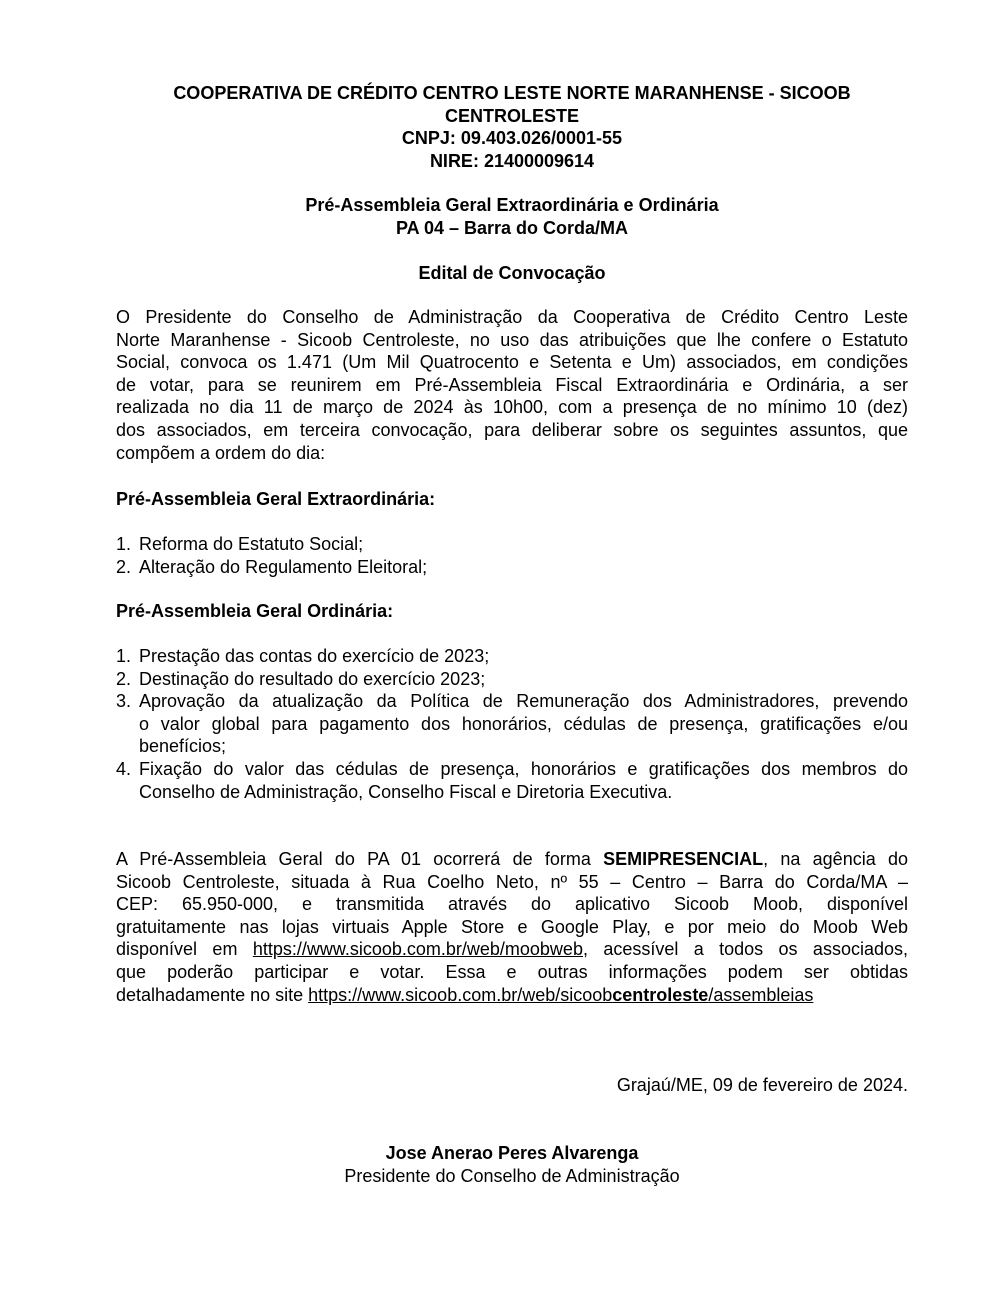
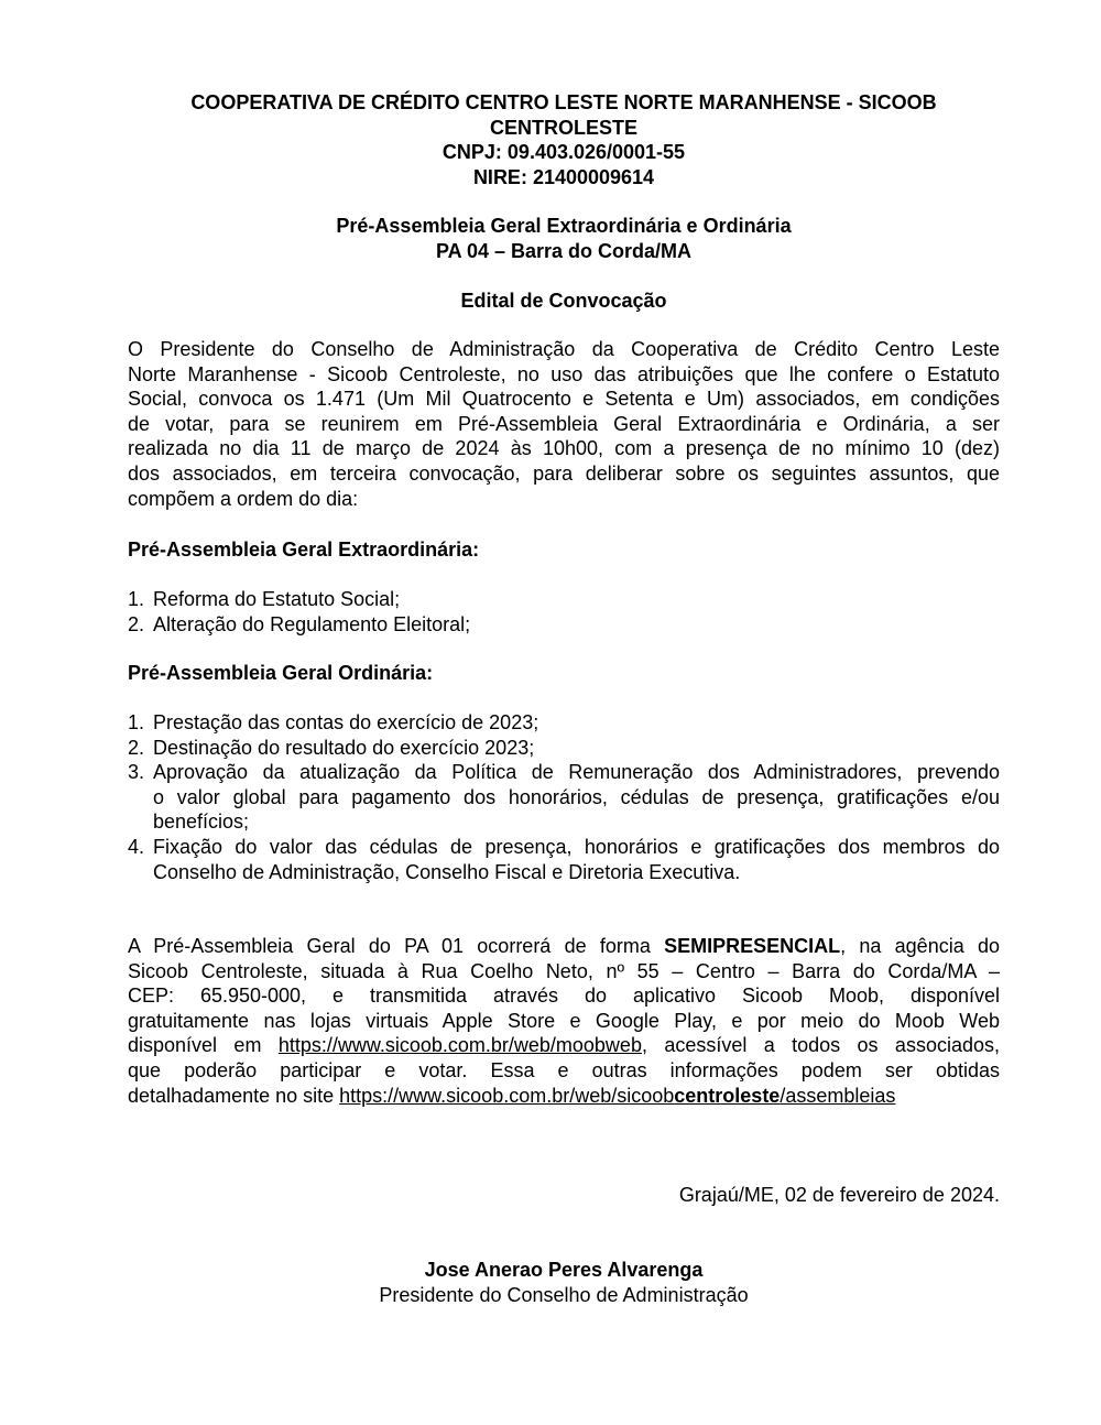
  COOPERATIVA DE CRÉDITO CENTRO LESTE NORTE MARANHENSE - SICOOB
  CENTROLESTE
  CNPJ: 09.403.026/0001-55
  NIRE: 21400009614
  Pré-Assembleia Geral Extraordinária e Ordinária
  PA 04 – Barra do Corda/MA
  Edital de Convocação
  O Presidente do Conselho de Administração da Cooperativa de Crédito Centro Leste
  Norte Maranhense - Sicoob Centroleste, no uso das atribuições que lhe confere o Estatuto
  Social, convoca os 1.471 (Um Mil Quatrocento e Setenta e Um) associados, em condições
- de votar, para se reunirem em Pré-Assembleia Fiscal Extraordinária e Ordinária, a ser
+ de votar, para se reunirem em Pré-Assembleia Geral Extraordinária e Ordinária, a ser
  realizada no dia 11 de março de 2024 às 10h00, com a presença de no mínimo 10 (dez)
  dos associados, em terceira convocação, para deliberar sobre os seguintes assuntos, que
  compõem a ordem do dia:
  Pré-Assembleia Geral Extraordinária:
  1.
  Reforma do Estatuto Social;
  2.
  Alteração do Regulamento Eleitoral;
  Pré-Assembleia Geral Ordinária:
  1.
  Prestação das contas do exercício de 2023;
  2.
  Destinação do resultado do exercício 2023;
  3.
  Aprovação da atualização da Política de Remuneração dos Administradores, prevendo
  o valor global para pagamento dos honorários, cédulas de presença, gratificações e/ou
  benefícios;
  4.
  Fixação do valor das cédulas de presença, honorários e gratificações dos membros do
  Conselho de Administração, Conselho Fiscal e Diretoria Executiva.
  A Pré-Assembleia Geral do PA 01 ocorrerá de forma SEMIPRESENCIAL, na agência do
  Sicoob Centroleste, situada à Rua Coelho Neto, nº 55 – Centro – Barra do Corda/MA –
  CEP: 65.950-000, e transmitida através do aplicativo Sicoob Moob, disponível
  gratuitamente nas lojas virtuais Apple Store e Google Play, e por meio do Moob Web
  disponível em https://www.sicoob.com.br/web/moobweb, acessível a todos os associados,
  que poderão participar e votar. Essa e outras informações podem ser obtidas
  detalhadamente no site https://www.sicoob.com.br/web/sicoobcentroleste/assembleias
- Grajaú/ME, 09 de fevereiro de 2024.
+ Grajaú/ME, 02 de fevereiro de 2024.
  Jose Anerao Peres Alvarenga
  Presidente do Conselho de Administração
